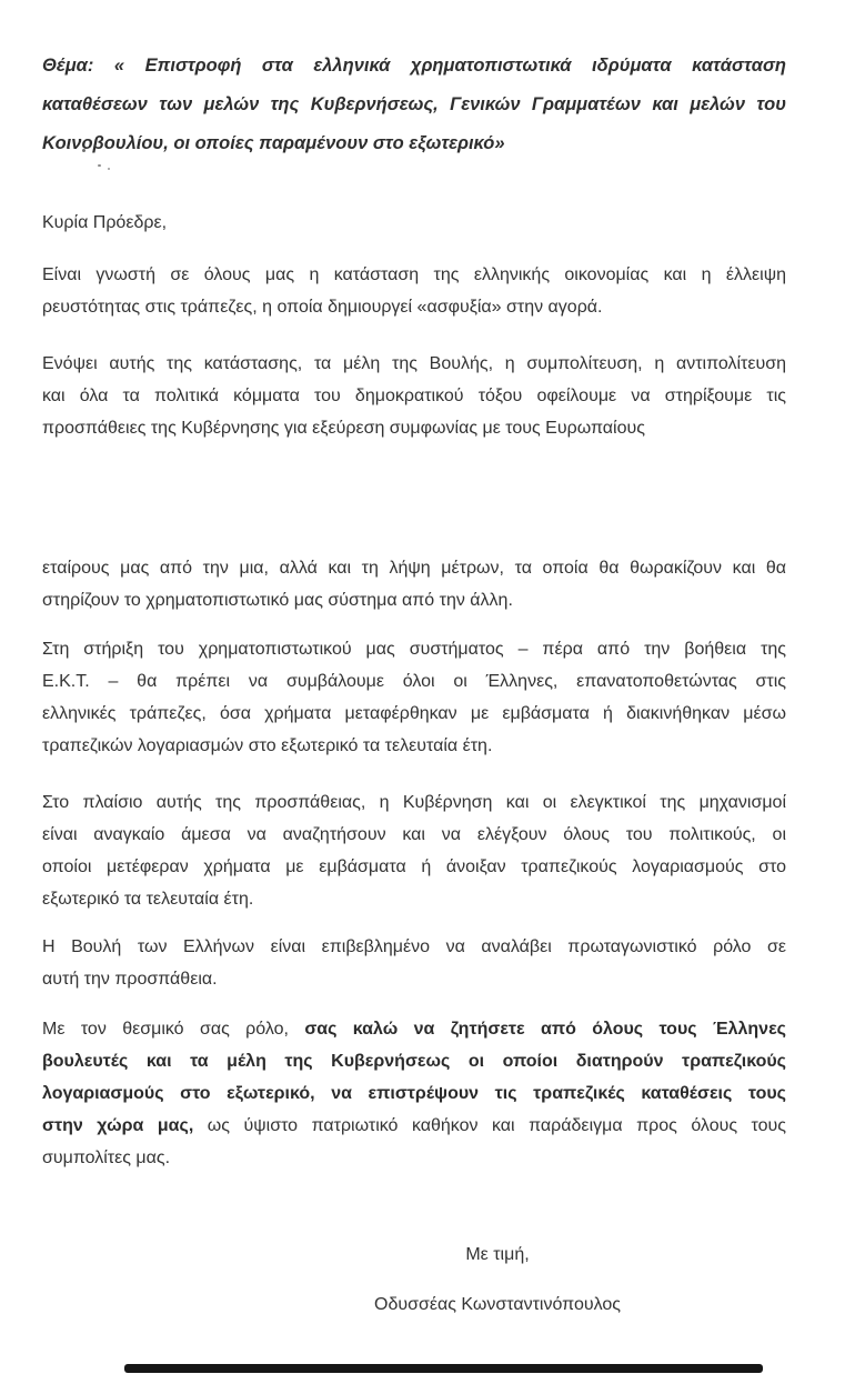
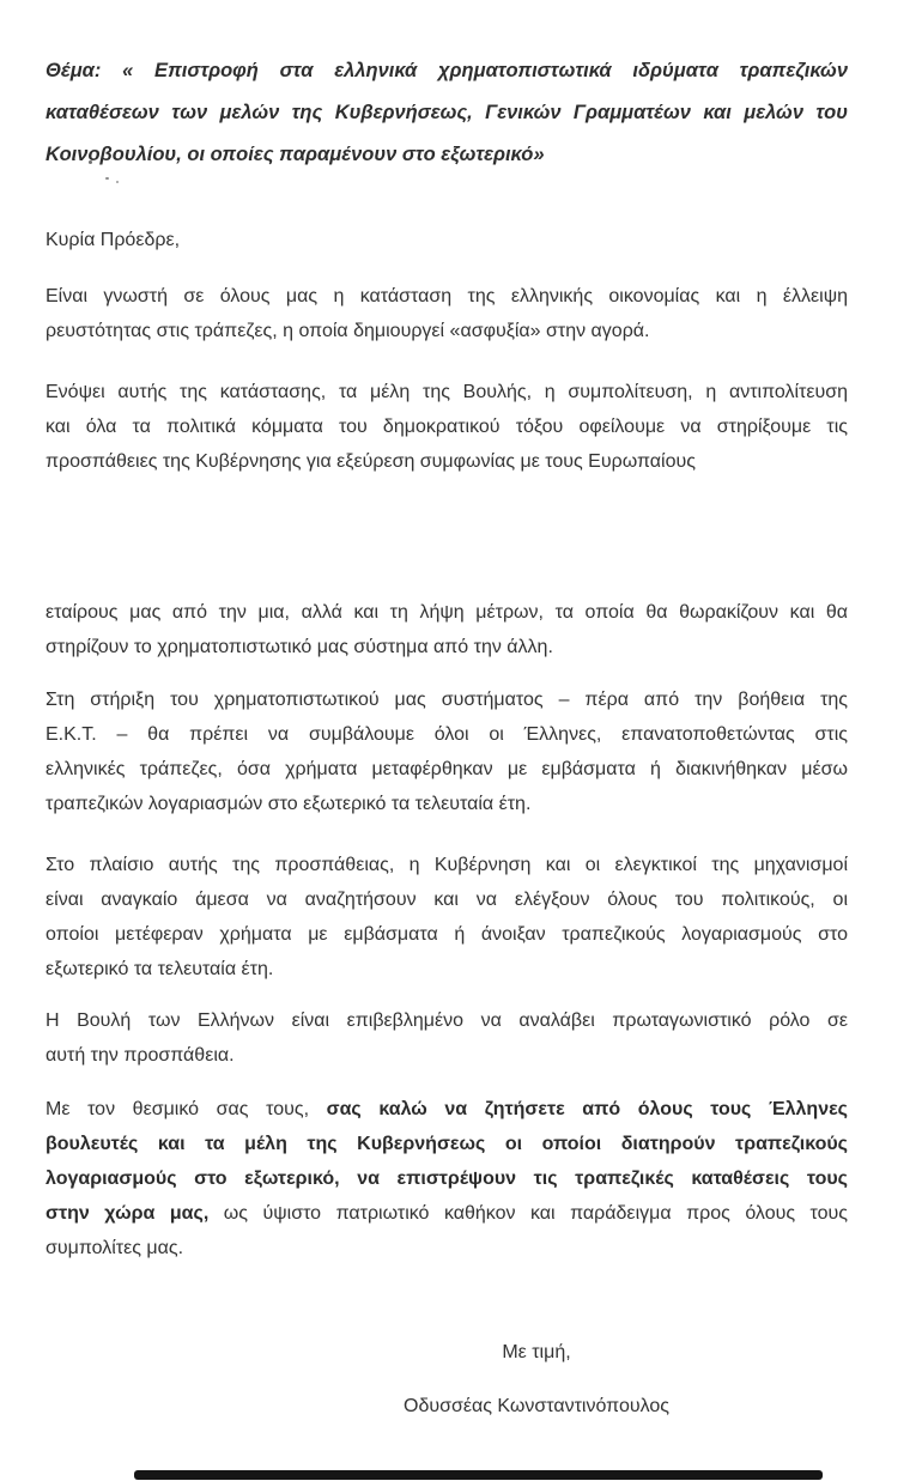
- Θέμα: « Επιστροφή στα ελληνικά χρηματοπιστωτικά ιδρύματα κατάσταση
+ Θέμα: « Επιστροφή στα ελληνικά χρηματοπιστωτικά ιδρύματα τραπεζικών
  καταθέσεων των μελών της Κυβερνήσεως, Γενικών Γραμματέων και μελών του
  Κοινοβουλίου, οι οποίες παραμένουν στο εξωτερικό»
  Κυρία Πρόεδρε,
  Είναι γνωστή σε όλους μας η κατάσταση της ελληνικής οικονομίας και η έλλειψη
  ρευστότητας στις τράπεζες, η οποία δημιουργεί «ασφυξία» στην αγορά.
  Ενόψει αυτής της κατάστασης, τα μέλη της Βουλής, η συμπολίτευση, η αντιπολίτευση
  και όλα τα πολιτικά κόμματα του δημοκρατικού τόξου οφείλουμε να στηρίξουμε τις
  προσπάθειες της Κυβέρνησης για εξεύρεση συμφωνίας με τους Ευρωπαίους
  εταίρους μας από την μια, αλλά και τη λήψη μέτρων, τα οποία θα θωρακίζουν και θα
  στηρίζουν το χρηματοπιστωτικό μας σύστημα από την άλλη.
  Στη στήριξη του χρηματοπιστωτικού μας συστήματος – πέρα από την βοήθεια της
  Ε.Κ.Τ. – θα πρέπει να συμβάλουμε όλοι οι Έλληνες, επανατοποθετώντας στις
  ελληνικές τράπεζες, όσα χρήματα μεταφέρθηκαν με εμβάσματα ή διακινήθηκαν μέσω
  τραπεζικών λογαριασμών στο εξωτερικό τα τελευταία έτη.
  Στο πλαίσιο αυτής της προσπάθειας, η Κυβέρνηση και οι ελεγκτικοί της μηχανισμοί
  είναι αναγκαίο άμεσα να αναζητήσουν και να ελέγξουν όλους του πολιτικούς, οι
  οποίοι μετέφεραν χρήματα με εμβάσματα ή άνοιξαν τραπεζικούς λογαριασμούς στο
  εξωτερικό τα τελευταία έτη.
  Η Βουλή των Ελλήνων είναι επιβεβλημένο να αναλάβει πρωταγωνιστικό ρόλο σε
  αυτή την προσπάθεια.
- Με τον θεσμικό σας ρόλο, σας καλώ να ζητήσετε από όλους τους Έλληνες
+ Με τον θεσμικό σας τους, σας καλώ να ζητήσετε από όλους τους Έλληνες
  βουλευτές και τα μέλη της Κυβερνήσεως οι οποίοι διατηρούν τραπεζικούς
  λογαριασμούς στο εξωτερικό, να επιστρέψουν τις τραπεζικές καταθέσεις τους
  στην χώρα μας, ως ύψιστο πατριωτικό καθήκον και παράδειγμα προς όλους τους
  συμπολίτες μας.
  Με τιμή,
  Οδυσσέας Κωνσταντινόπουλος
